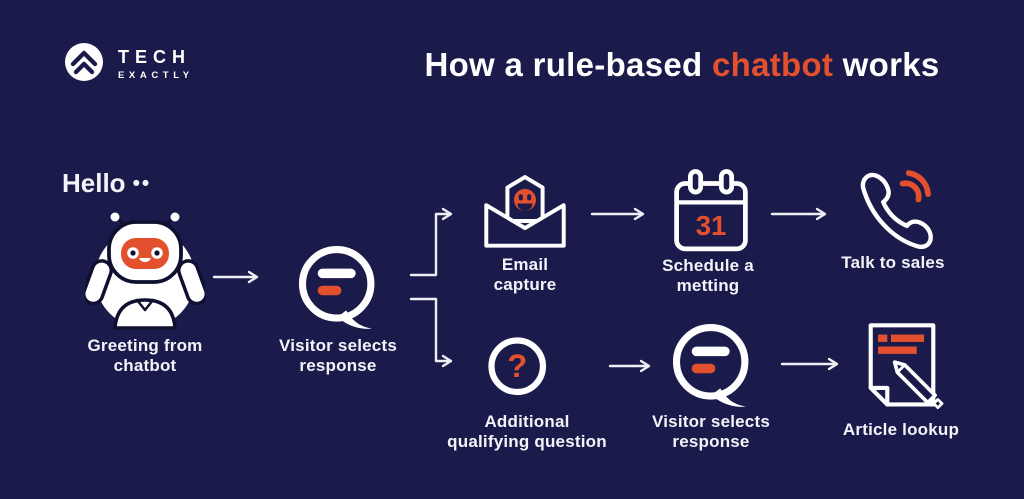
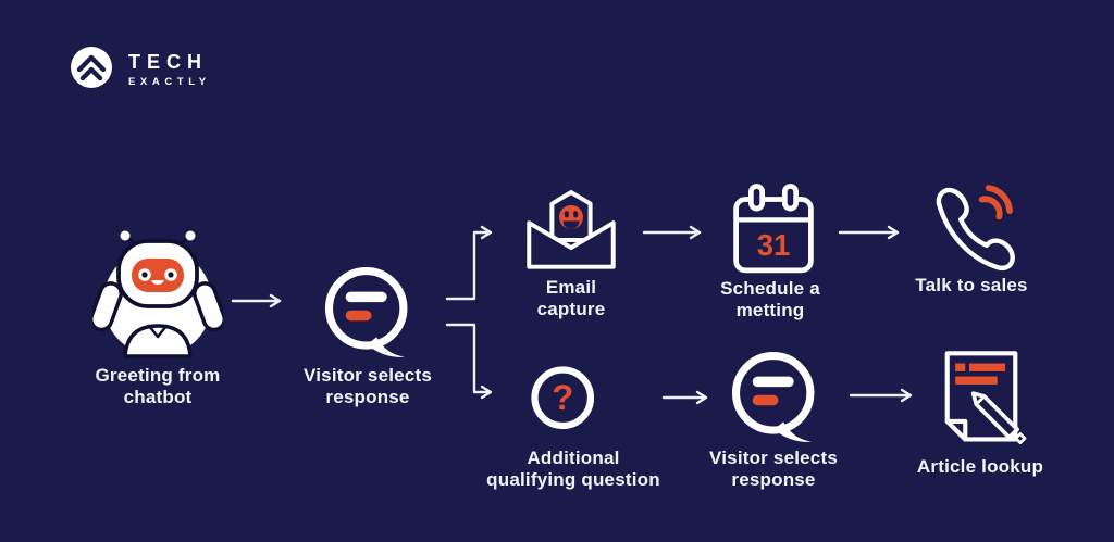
  TECH
  EXACTLY
- How a rule-based chatbot works
- Hello ••
  Greeting from
  chatbot
  Visitor selects
  response
  Email
  capture
  31
  Schedule a
  metting
  Talk to sales
  ?
  Additional
  qualifying question
  Visitor selects
  response
  Article lookup
